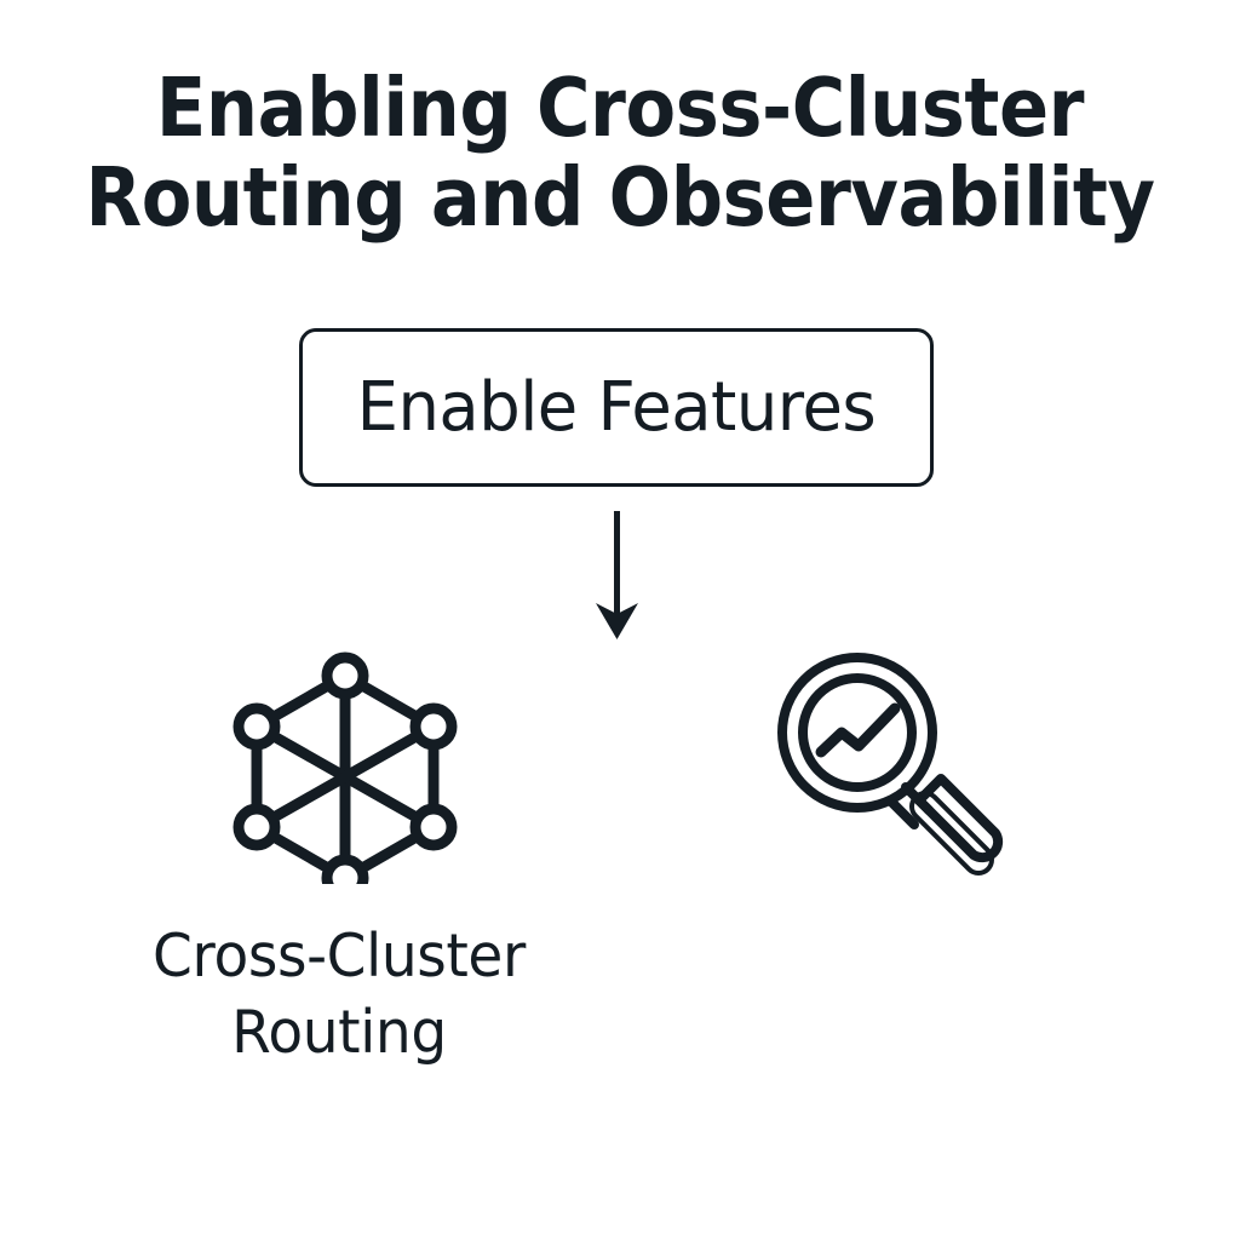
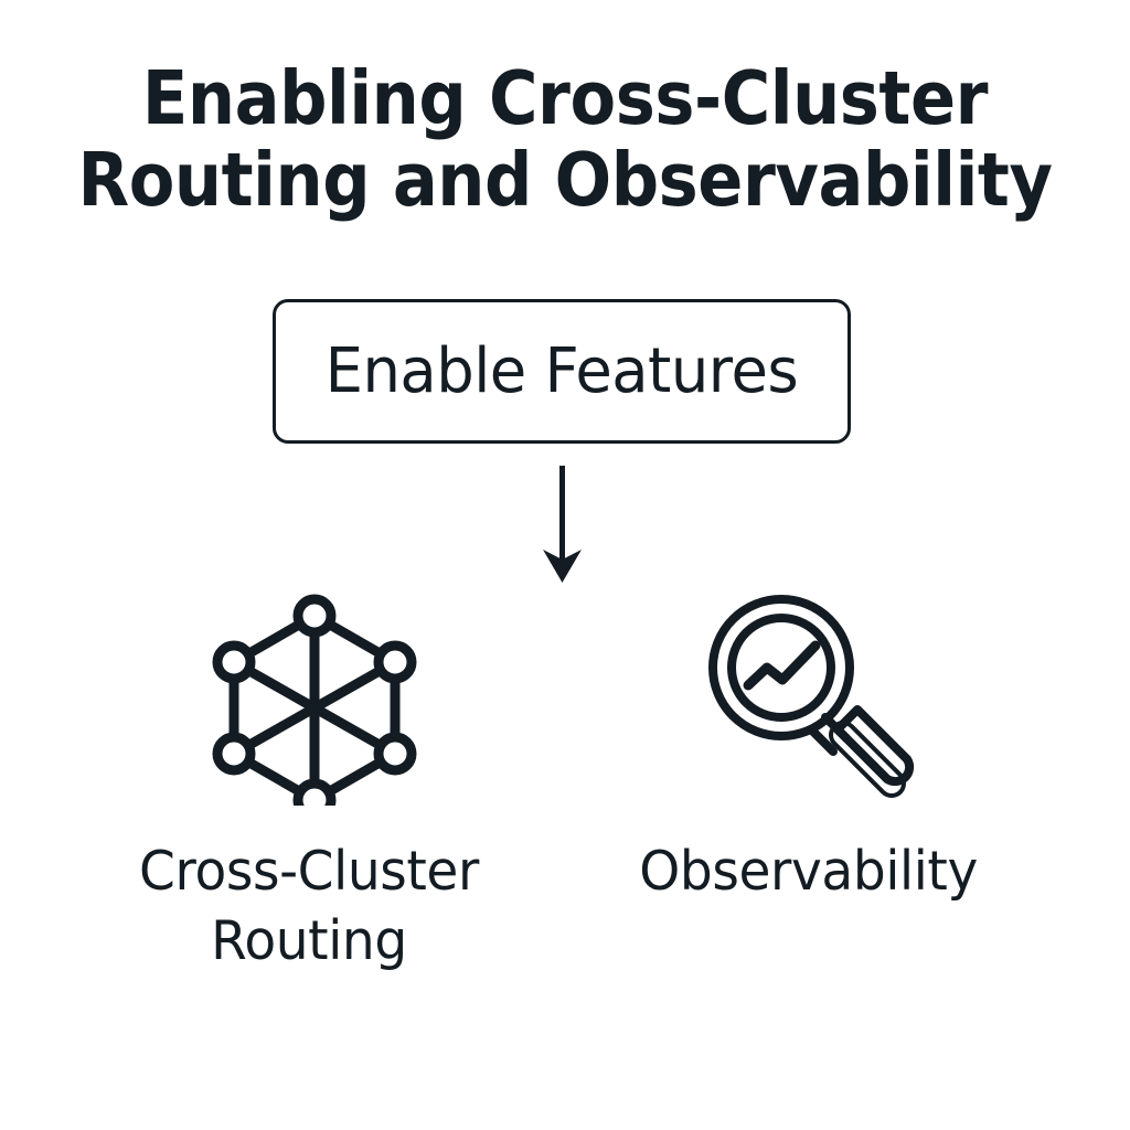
  Enabling Cross-Cluster
  Routing and Observability
  Enable Features
  Cross-Cluster
  Routing
+ Observability
